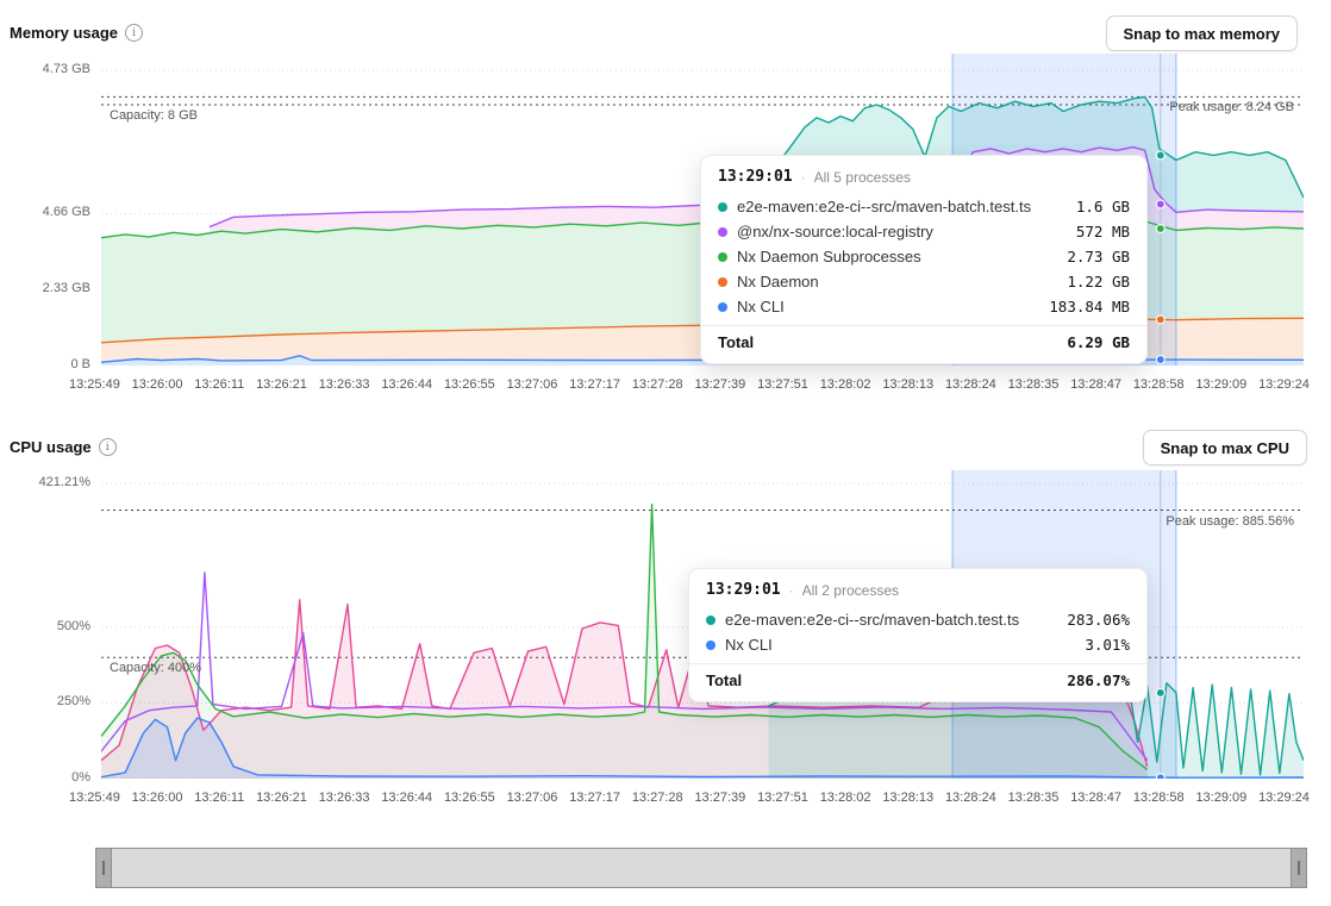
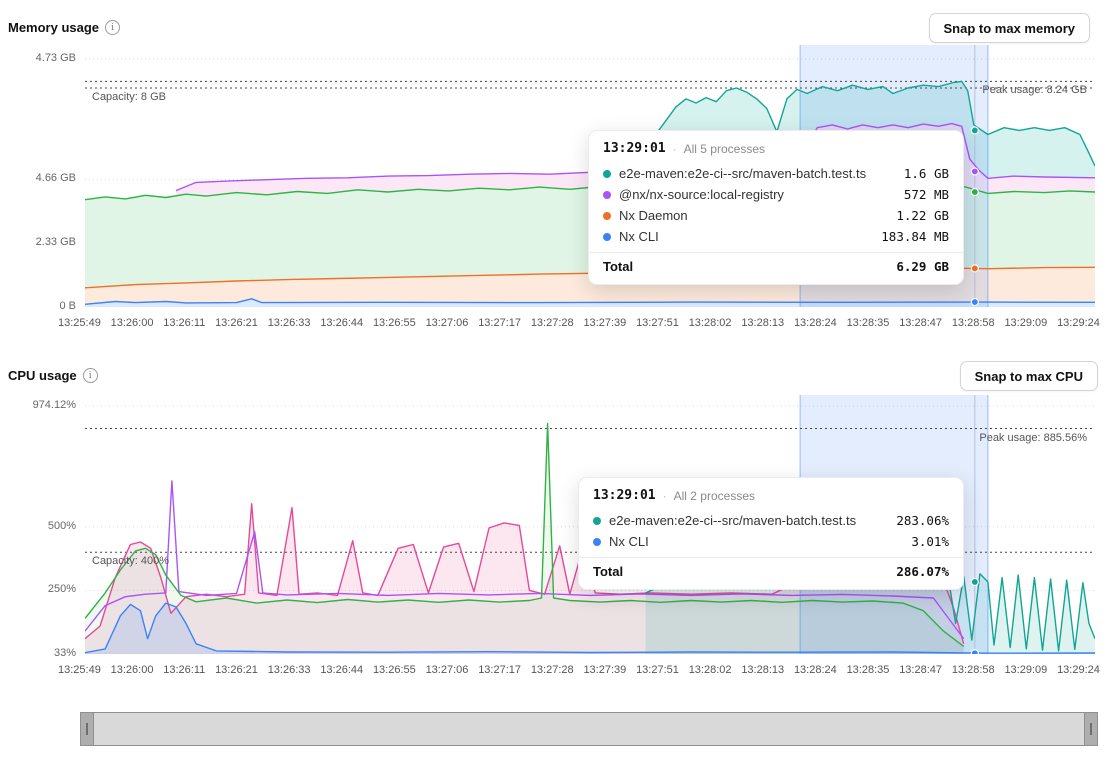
  Memory usage
  Snap to max memory
  4.73 GB
  4.66 GB
  2.33 GB
  0 B
  Capacity: 8 GB
  Peak usage: 8.24 GB
  13:25:49
  13:26:00
  13:26:11
  13:26:21
  13:26:33
  13:26:44
  13:26:55
  13:27:06
  13:27:17
  13:27:28
  13:27:39
  13:27:51
  13:28:02
  13:28:13
  13:28:24
  13:28:35
  13:28:47
  13:28:58
  13:29:09
  13:29:24
  13:29:01
  ·
  All 5 processes
  e2e-maven:e2e-ci--src/maven-batch.test.ts
  1.6 GB
  @nx/nx-source:local-registry
  572 MB
- Nx Daemon Subprocesses
- 2.73 GB
  Nx Daemon
  1.22 GB
  Nx CLI
  183.84 MB
  Total
  6.29 GB
  CPU usage
  Snap to max CPU
- 421.21%
+ 974.12%
  500%
  250%
- 0%
+ 33%
  Peak usage: 885.56%
  Capacity: 400%
  13:25:49
  13:26:00
  13:26:11
  13:26:21
  13:26:33
  13:26:44
  13:26:55
  13:27:06
  13:27:17
  13:27:28
  13:27:39
  13:27:51
  13:28:02
  13:28:13
  13:28:24
  13:28:35
  13:28:47
  13:28:58
  13:29:09
  13:29:24
  13:29:01
  ·
  All 2 processes
  e2e-maven:e2e-ci--src/maven-batch.test.ts
  283.06%
  Nx CLI
  3.01%
  Total
  286.07%
